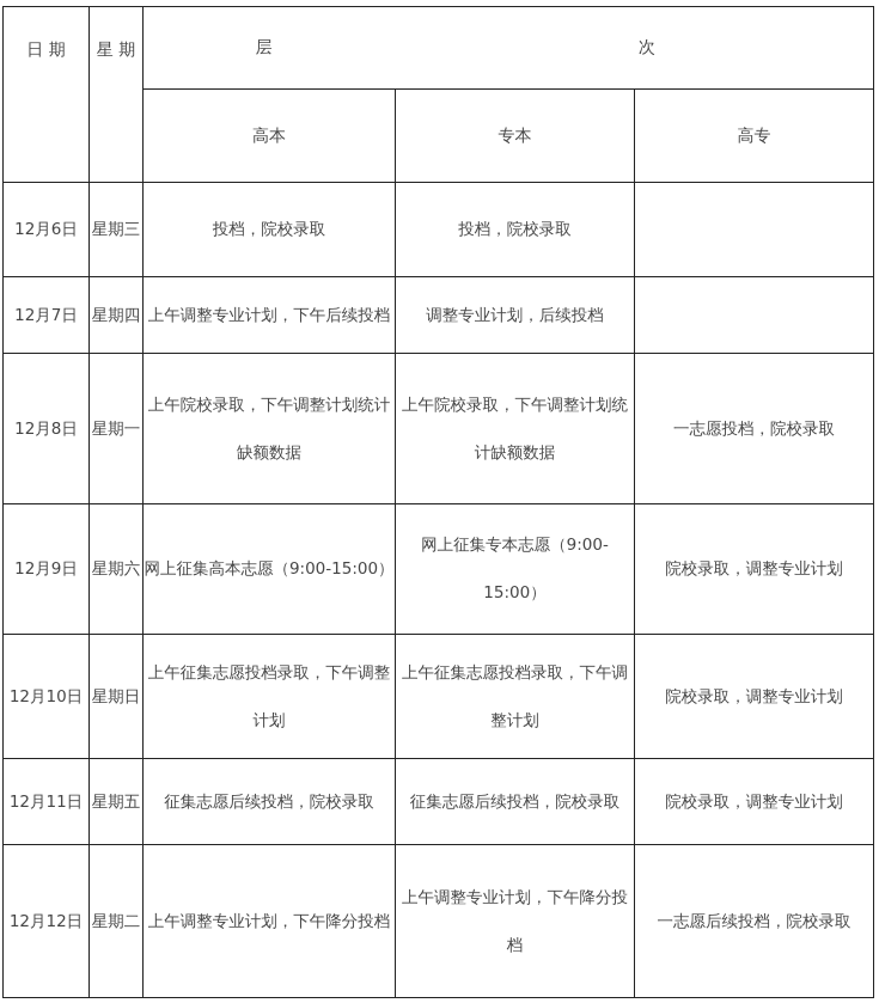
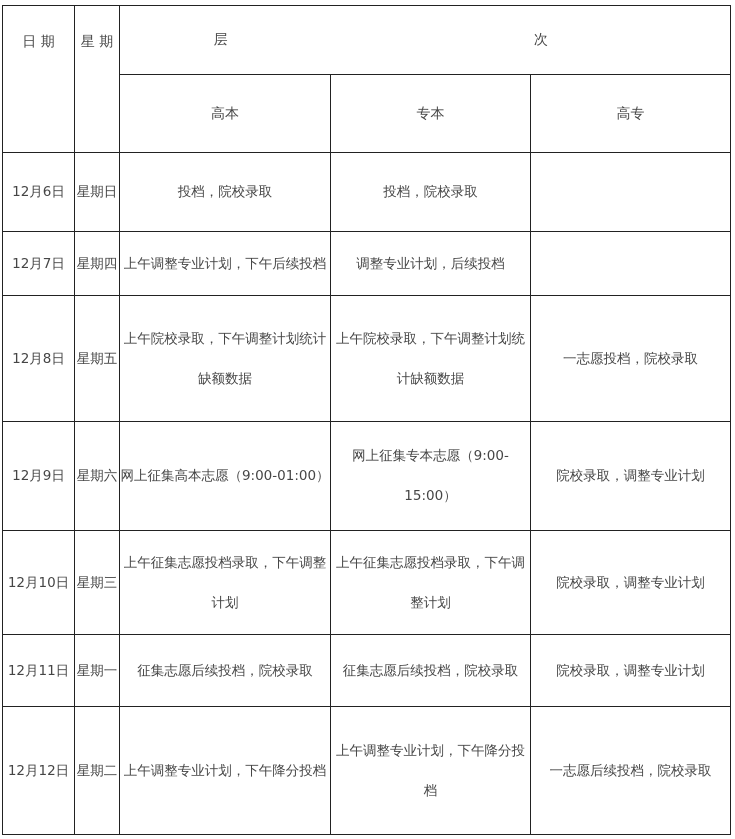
  日 期	星 期	层 次
  高本	专本	高专
- 12月6日	星期三	投档，院校录取	投档，院校录取
+ 12月6日	星期日	投档，院校录取	投档，院校录取
  12月7日	星期四	上午调整专业计划，下午后续投档	调整专业计划，后续投档
- 12月8日	星期一	上午院校录取，下午调整计划统计缺额数据	上午院校录取，下午调整计划统计缺额数据	一志愿投档，院校录取
+ 12月8日	星期五	上午院校录取，下午调整计划统计缺额数据	上午院校录取，下午调整计划统计缺额数据	一志愿投档，院校录取
- 12月9日	星期六	网上征集高本志愿（9:00-15:00）	网上征集专本志愿（9:00-15:00）	院校录取，调整专业计划
+ 12月9日	星期六	网上征集高本志愿（9:00-01:00）	网上征集专本志愿（9:00-15:00）	院校录取，调整专业计划
- 12月10日	星期日	上午征集志愿投档录取，下午调整计划	上午征集志愿投档录取，下午调整计划	院校录取，调整专业计划
+ 12月10日	星期三	上午征集志愿投档录取，下午调整计划	上午征集志愿投档录取，下午调整计划	院校录取，调整专业计划
- 12月11日	星期五	征集志愿后续投档，院校录取	征集志愿后续投档，院校录取	院校录取，调整专业计划
+ 12月11日	星期一	征集志愿后续投档，院校录取	征集志愿后续投档，院校录取	院校录取，调整专业计划
  12月12日	星期二	上午调整专业计划，下午降分投档	上午调整专业计划，下午降分投档	一志愿后续投档，院校录取
